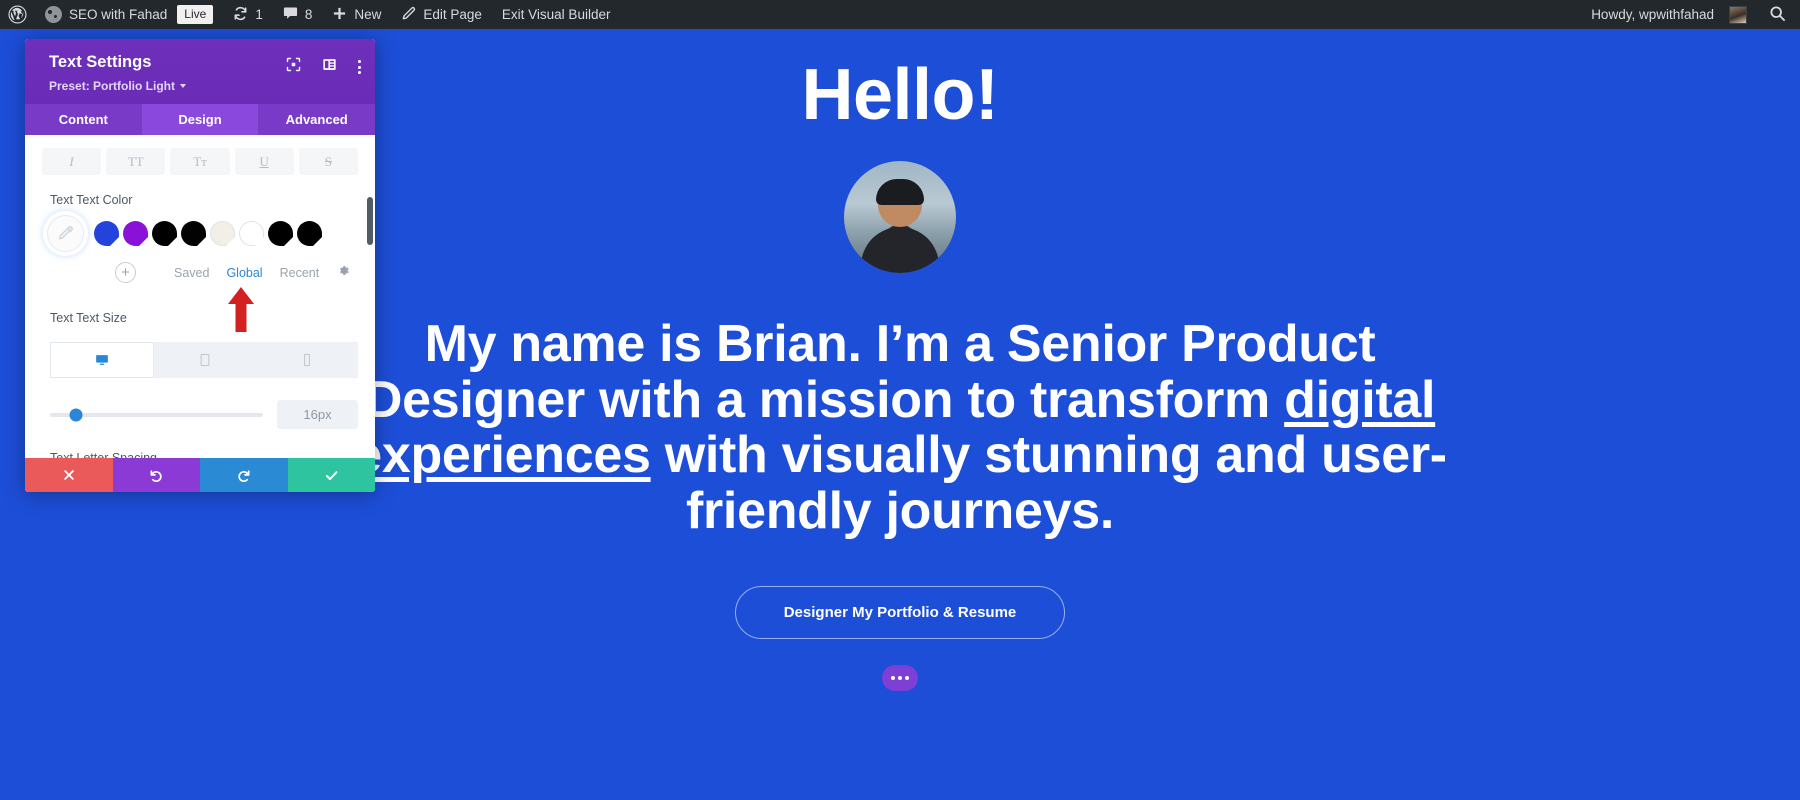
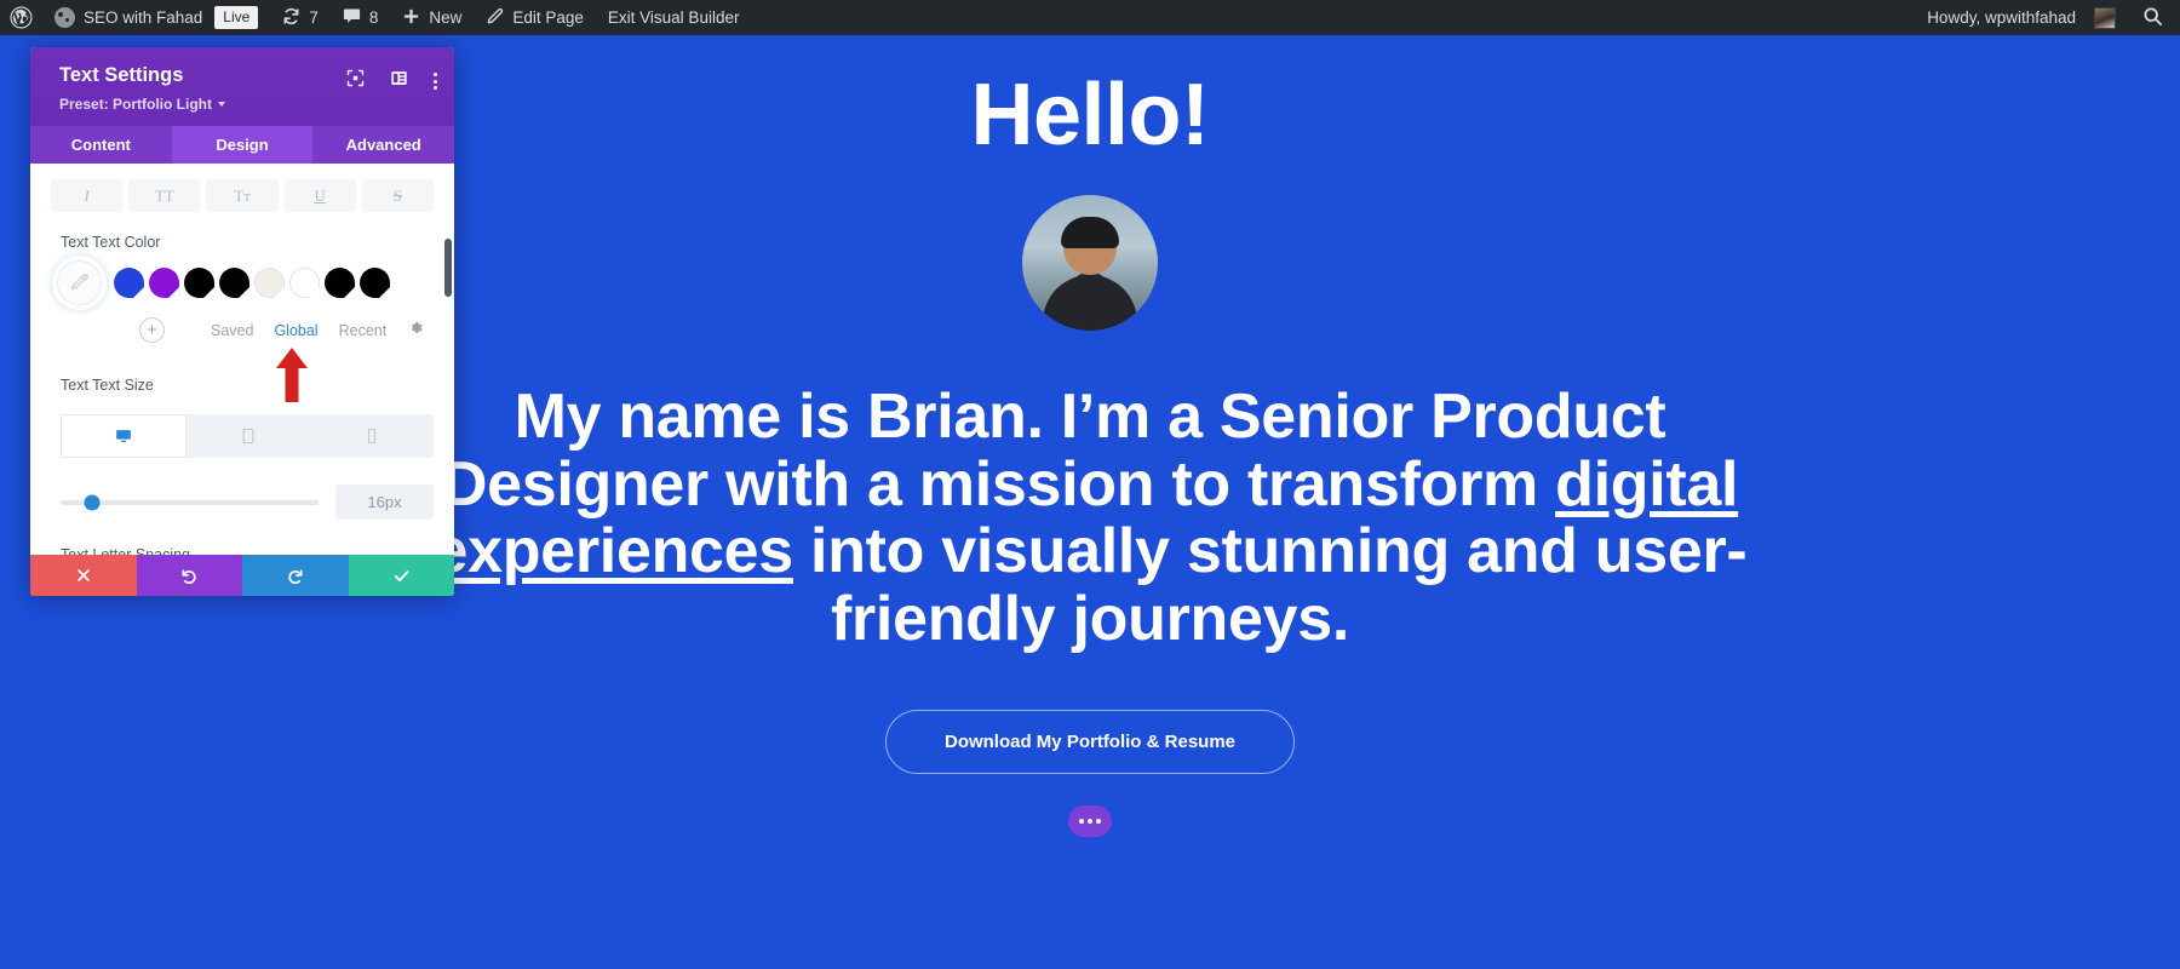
  SEO with Fahad
  Live
- 1
+ 7
  8
  New
  Edit Page
  Exit Visual Builder
  Howdy, wpwithfahad
  Hello!
- My name is Brian. I’m a Senior Product Designer with a mission to transform digital xperiences with visually stunning and user-friendly journeys.
+ My name is Brian. I’m a Senior Product Designer with a mission to transform digital xperiences into visually stunning and user-friendly journeys.
- Designer My Portfolio & Resume
+ Download My Portfolio & Resume
  Text Settings
  Preset: Portfolio Light
  Content
  Design
  Advanced
  I
  TT
  Tᴛ
  U
  S
  Text Text Color
  +
  Saved
  Global
  Recent
  Text Text Size
  16px
